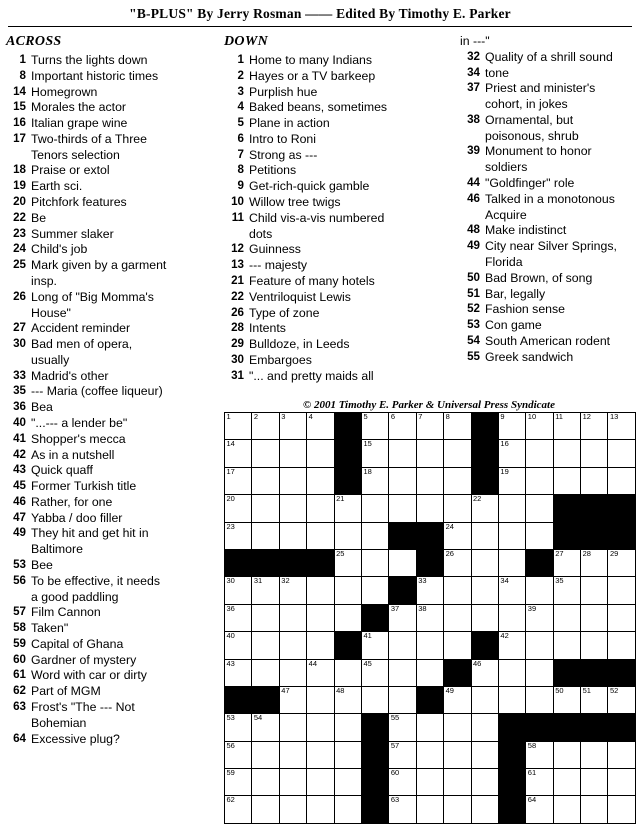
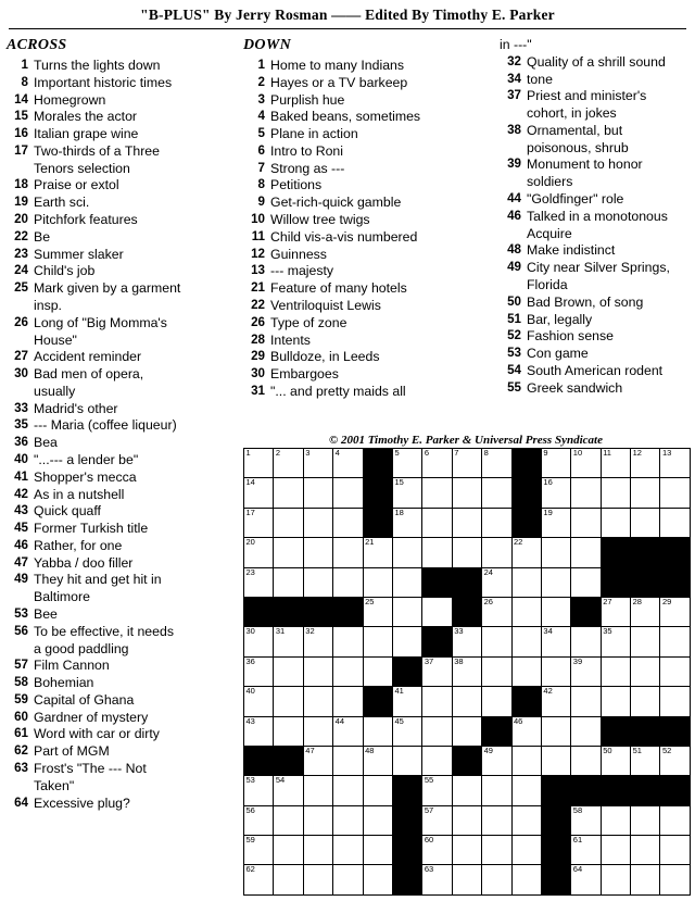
  "B-PLUS" By Jerry Rosman —— Edited By Timothy E. Parker
  ACROSS
  1
  Turns the lights down
  8
  Important historic times
  14
  Homegrown
  15
  Morales the actor
  16
  Italian grape wine
  17
  Two-thirds of a Three
  Tenors selection
  18
  Praise or extol
  19
  Earth sci.
  20
  Pitchfork features
  22
  Be
  23
  Summer slaker
  24
  Child's job
  25
  Mark given by a garment
  insp.
  26
  Long of "Big Momma's
  House"
  27
  Accident reminder
  30
  Bad men of opera,
  usually
  33
  Madrid's other
  35
  --- Maria (coffee liqueur)
  36
  Bea
  40
  "...--- a lender be"
  41
  Shopper's mecca
  42
  As in a nutshell
  43
  Quick quaff
  45
  Former Turkish title
  46
  Rather, for one
  47
  Yabba / doo filler
  49
  They hit and get hit in
  Baltimore
  53
  Bee
  56
  To be effective, it needs
  a good paddling
  57
  Film Cannon
  58
- Taken"
+ Bohemian
  59
  Capital of Ghana
  60
  Gardner of mystery
  61
  Word with car or dirty
  62
  Part of MGM
  63
  Frost's "The --- Not
- Bohemian
+ Taken"
  64
  Excessive plug?
  DOWN
  1
  Home to many Indians
  2
  Hayes or a TV barkeep
  3
  Purplish hue
  4
  Baked beans, sometimes
  5
  Plane in action
  6
  Intro to Roni
  7
  Strong as ---
  8
  Petitions
  9
  Get-rich-quick gamble
  10
  Willow tree twigs
  11
  Child vis-a-vis numbered
- dots
  12
  Guinness
  13
  --- majesty
  21
  Feature of many hotels
  22
  Ventriloquist Lewis
  26
  Type of zone
  28
  Intents
  29
  Bulldoze, in Leeds
  30
  Embargoes
  31
  "... and pretty maids all
  in ---"
  32
  Quality of a shrill sound
  34
  tone
  37
  Priest and minister's
  cohort, in jokes
  38
  Ornamental, but
  poisonous, shrub
  39
  Monument to honor
  soldiers
  44
  "Goldfinger" role
  46
  Talked in a monotonous
  Acquire
  48
  Make indistinct
  49
  City near Silver Springs,
  Florida
  50
  Bad Brown, of song
  51
  Bar, legally
  52
  Fashion sense
  53
  Con game
  54
  South American rodent
  55
  Greek sandwich
  © 2001 Timothy E. Parker & Universal Press Syndicate
  1	2	3	4		5	6	7	8		9	10	11	12	13
  14					15					16
  17					18					19
  20				21					22
  23								24
  				25				26				27	28	29
  30	31	32					33			34		35
  36						37	38				39
  40					41					42
  43			44		45				46
  		47		48				49				50	51	52
  53	54					55
  56						57					58
  59						60					61
  62						63					64
